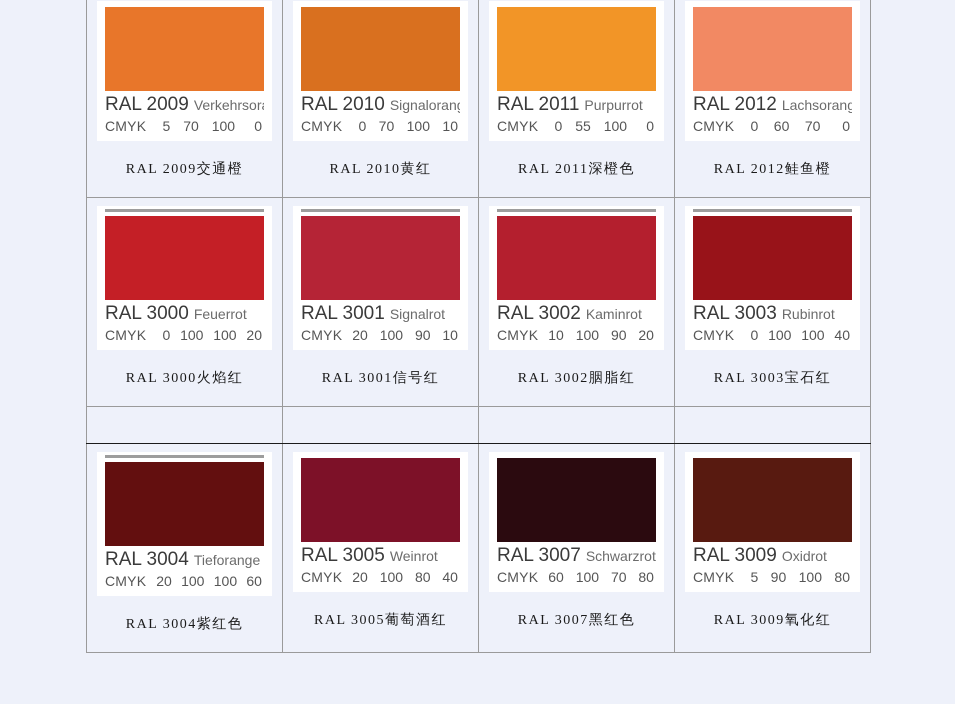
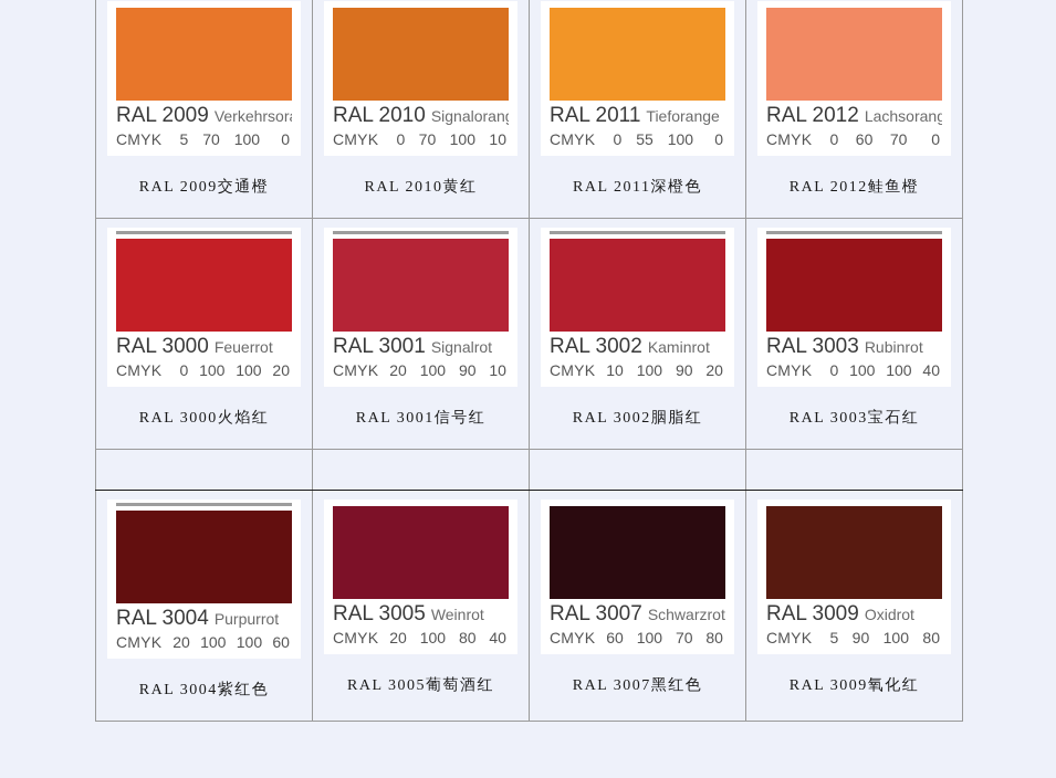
- RAL 2009 Verkehrsor CMYK 5 70 100 0 RAL 2009交通橙	RAL 2010 Signaloran CMYK 0 70 100 10 RAL 2010黄红	RAL 2011 Purpurrot CMYK 0 55 100 0 RAL 2011深橙色	RAL 2012 Lachsorang CMYK 0 60 70 0 RAL 2012鲑鱼橙
+ RAL 2009 Verkehrsor CMYK 5 70 100 0 RAL 2009交通橙	RAL 2010 Signaloran CMYK 0 70 100 10 RAL 2010黄红	RAL 2011 Tieforange CMYK 0 55 100 0 RAL 2011深橙色	RAL 2012 Lachsorang CMYK 0 60 70 0 RAL 2012鲑鱼橙
  RAL 3000 Feuerrot CMYK 0 100 100 20 RAL 3000火焰红	RAL 3001 Signalrot CMYK 20 100 90 10 RAL 3001信号红	RAL 3002 Kaminrot CMYK 10 100 90 20 RAL 3002胭脂红	RAL 3003 Rubinrot CMYK 0 100 100 40 RAL 3003宝石红
- RAL 3004 Tieforange CMYK 20 100 100 60 RAL 3004紫红色	RAL 3005 Weinrot CMYK 20 100 80 40 RAL 3005葡萄酒红	RAL 3007 Schwarzrot CMYK 60 100 70 80 RAL 3007黑红色	RAL 3009 Oxidrot CMYK 5 90 100 80 RAL 3009氧化红
+ RAL 3004 Purpurrot CMYK 20 100 100 60 RAL 3004紫红色	RAL 3005 Weinrot CMYK 20 100 80 40 RAL 3005葡萄酒红	RAL 3007 Schwarzrot CMYK 60 100 70 80 RAL 3007黑红色	RAL 3009 Oxidrot CMYK 5 90 100 80 RAL 3009氧化红
